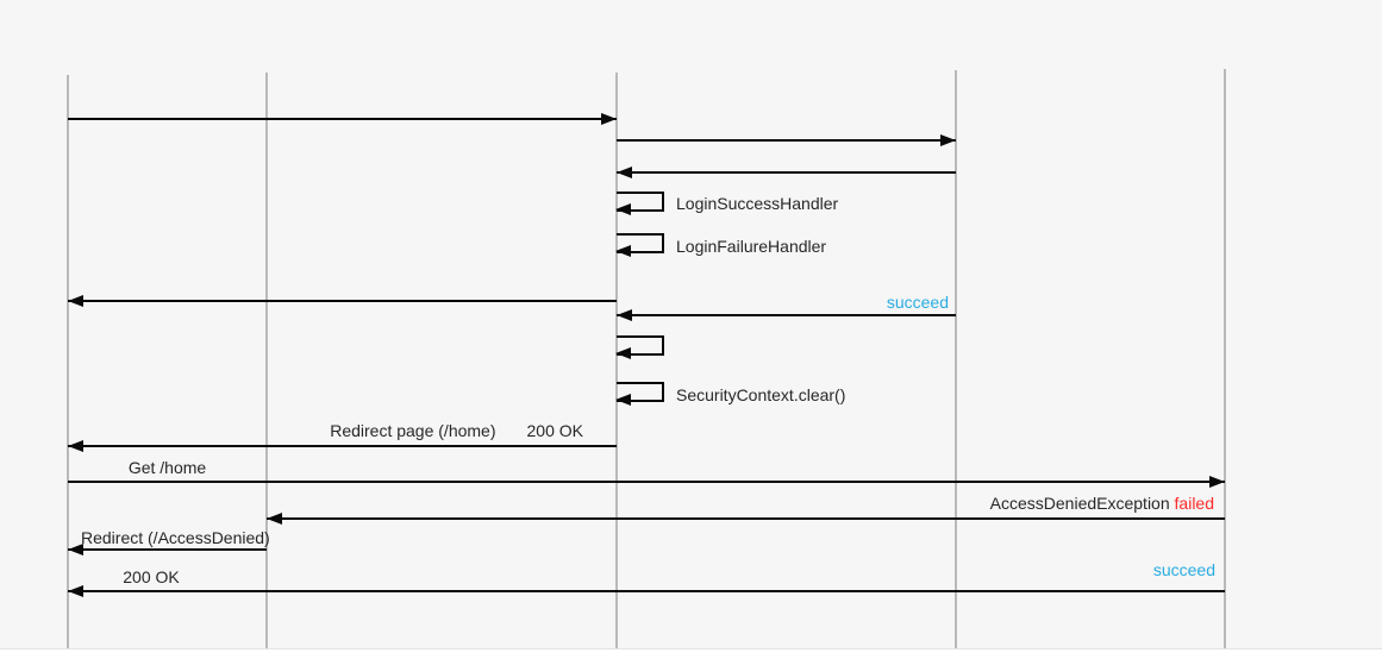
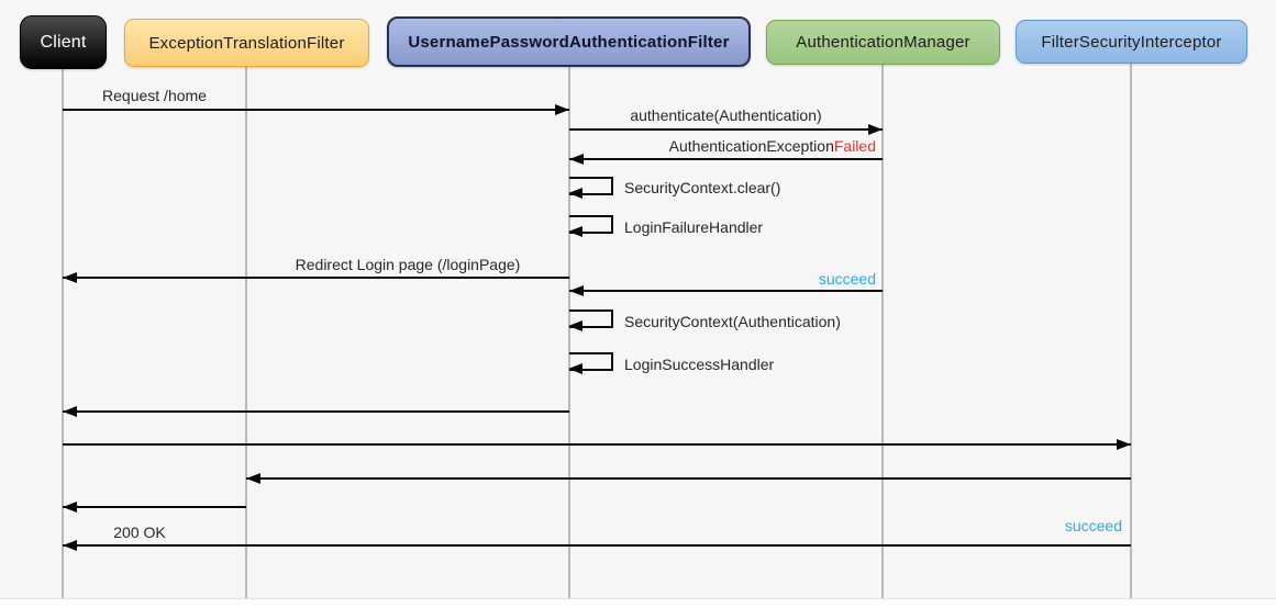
+ Client
+ ExceptionTranslationFilter
+ UsernamePasswordAuthenticationFilter
+ AuthenticationManager
+ FilterSecurityInterceptor
+ Request /home
+ authenticate(Authentication)
+ AuthenticationExceptionFailed
- LoginSuccessHandler
+ SecurityContext.clear()
  LoginFailureHandler
+ Redirect Login page (/loginPage)
  succeed
+ SecurityContext(Authentication)
- SecurityContext.clear()
+ LoginSuccessHandler
- Redirect page (/home) 200 OK
- Get /home
- AccessDeniedException failed
- Redirect (/AccessDenied)
  200 OK
  succeed
